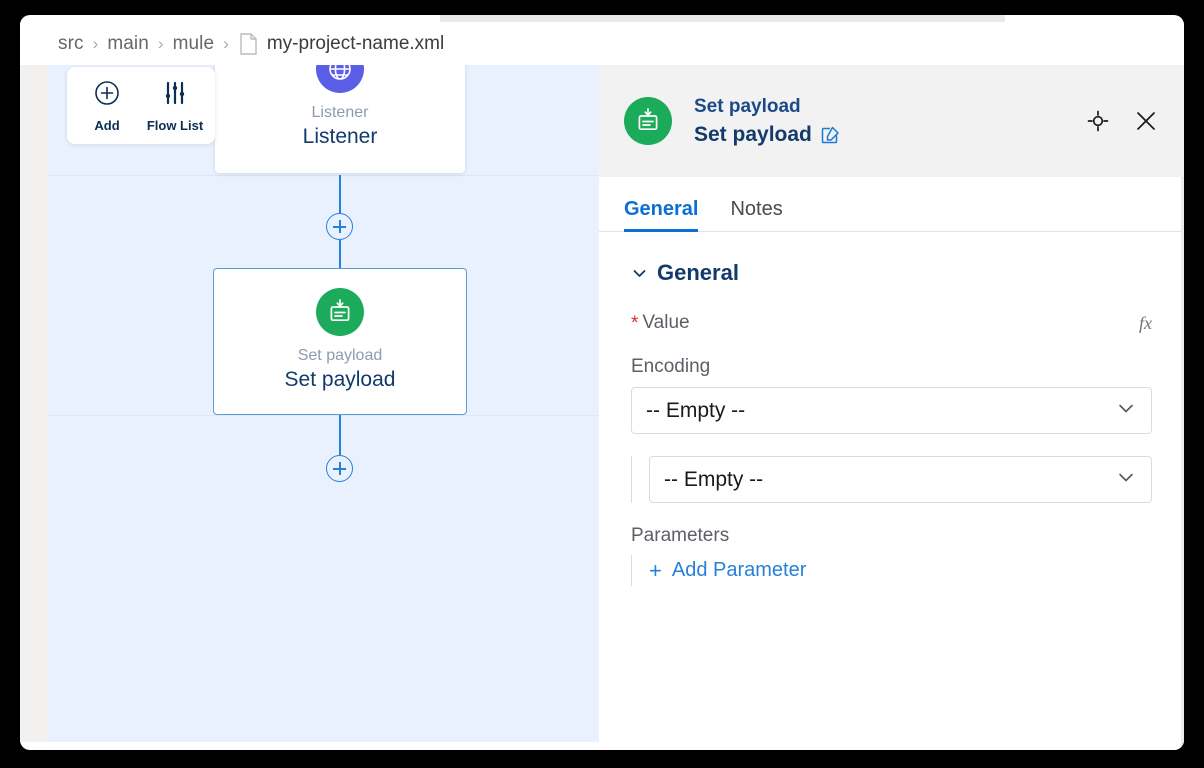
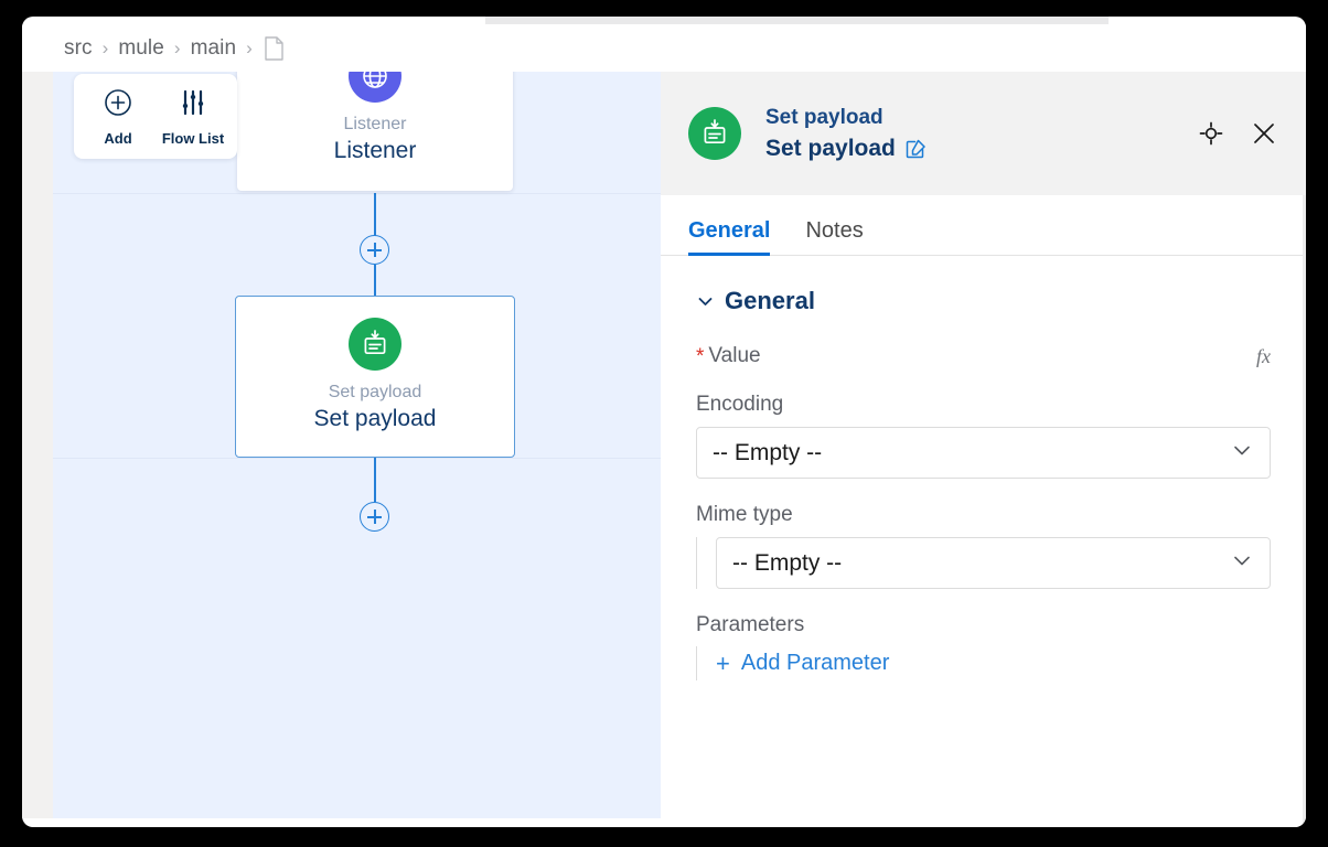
  src
  ›
- main
+ mule
  ›
- mule
+ main
  ›
- my-project-name.xml
  Listener
  Listener
  Set payload
  Set payload
  Add
  Flow List
  Set payload
  Set payload
  General
  Notes
  General
  *
  Value
  fx
  Encoding
  -- Empty --
+ Mime type
  -- Empty --
  Parameters
  +
  Add Parameter
